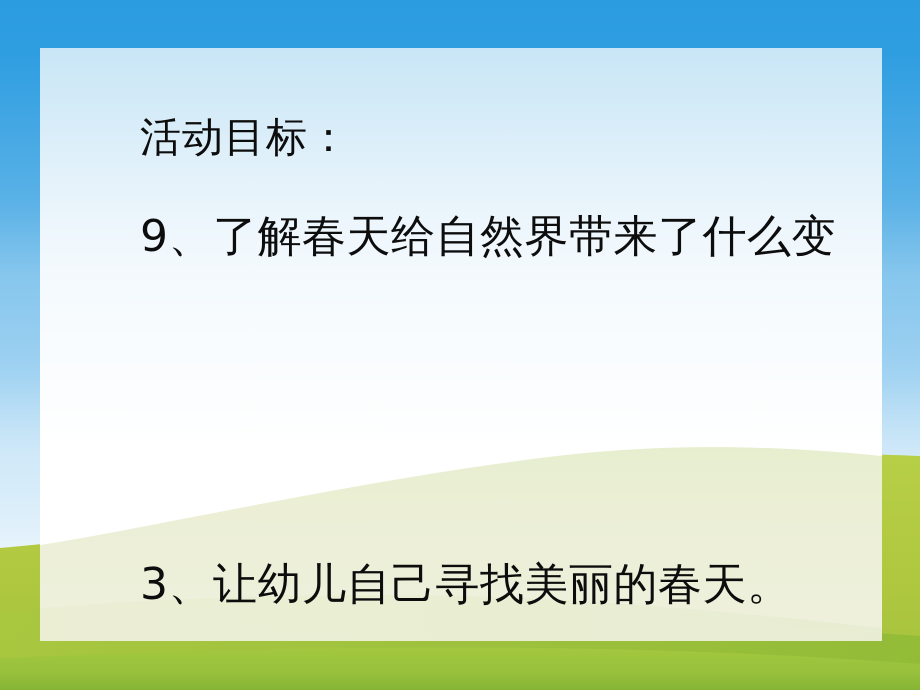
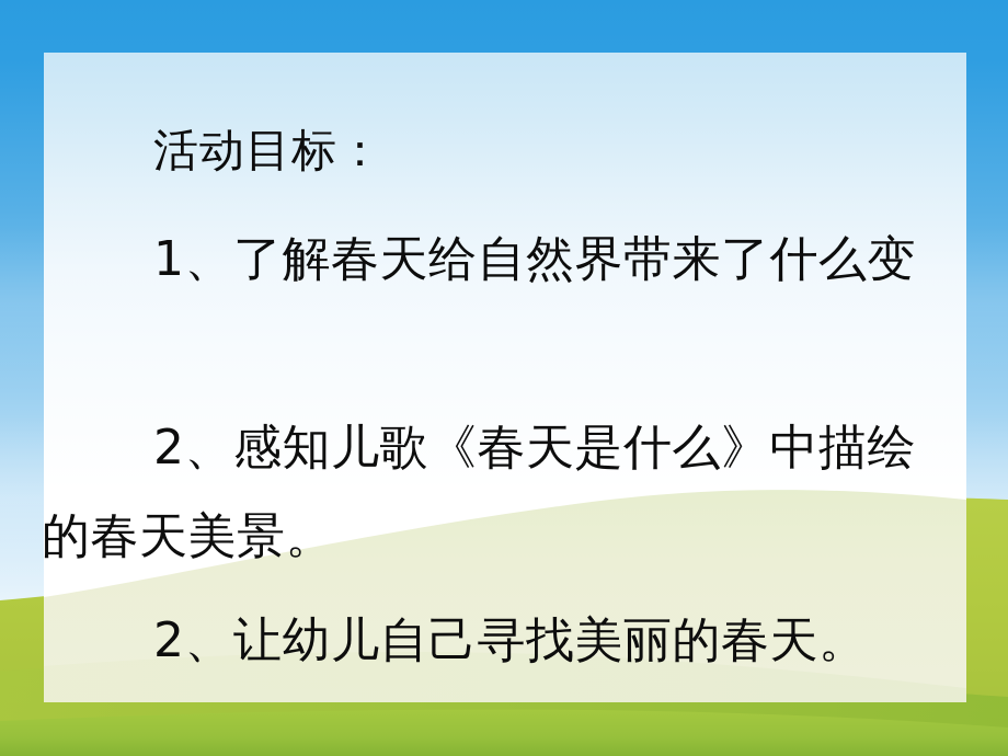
  活动目标：
- 9、了解春天给自然界带来了什么变
+ 1、了解春天给自然界带来了什么变
+ 2、感知儿歌《春天是什么》中描绘
+ 的春天美景。
- 3、让幼儿自己寻找美丽的春天。
+ 2、让幼儿自己寻找美丽的春天。
